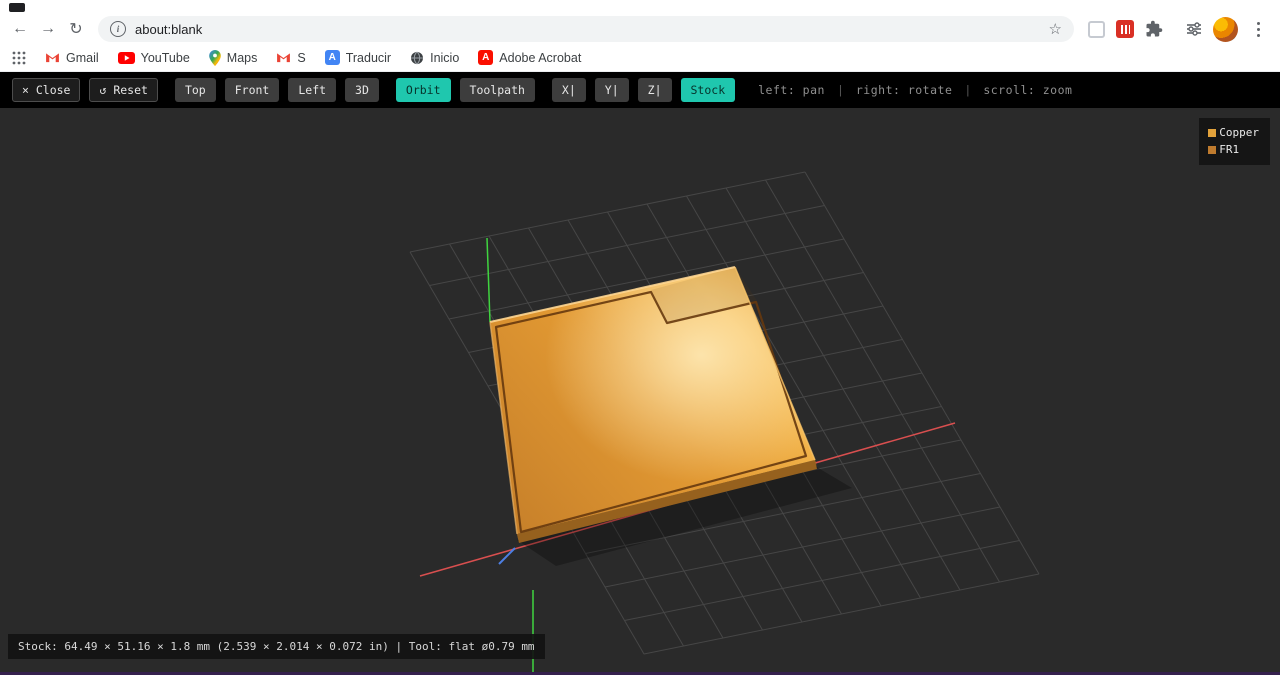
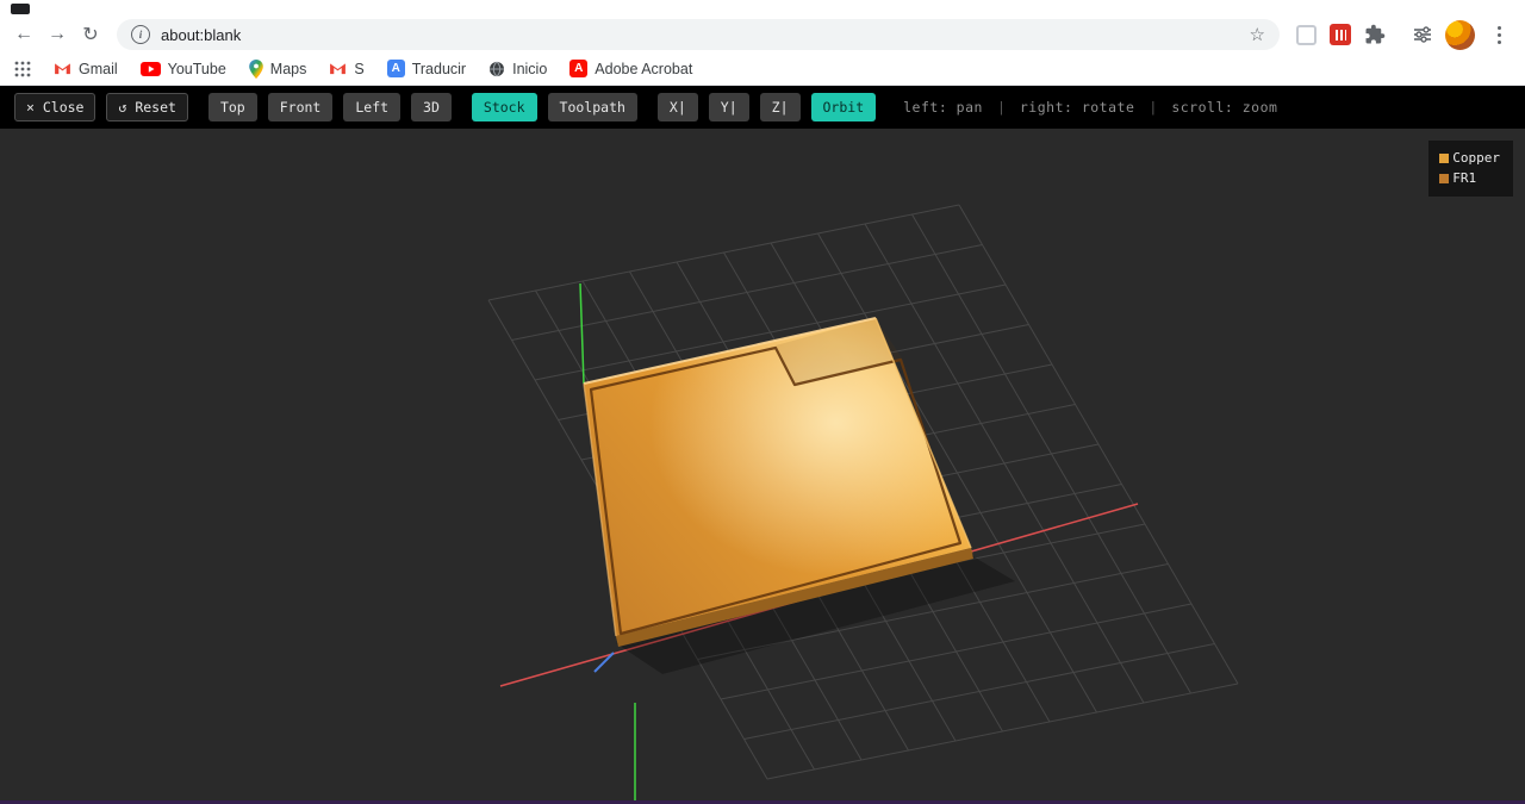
  ←
  →
  ↻
  i
  about:blank
  ☆
  Gmail
  YouTube
  Maps
  S
  A
  Traducir
  Inicio
  A
  Adobe Acrobat
  × Close
  ↺ Reset
  Top
  Front
  Left
  3D
- Orbit
+ Stock
  Toolpath
  X|
  Y|
  Z|
- Stock
+ Orbit
  left: pan
  |
  right: rotate
  |
  scroll: zoom
  Copper
  FR1
- Stock: 64.49 × 51.16 × 1.8 mm (2.539 × 2.014 × 0.072 in) | Tool: flat ø0.79 mm
